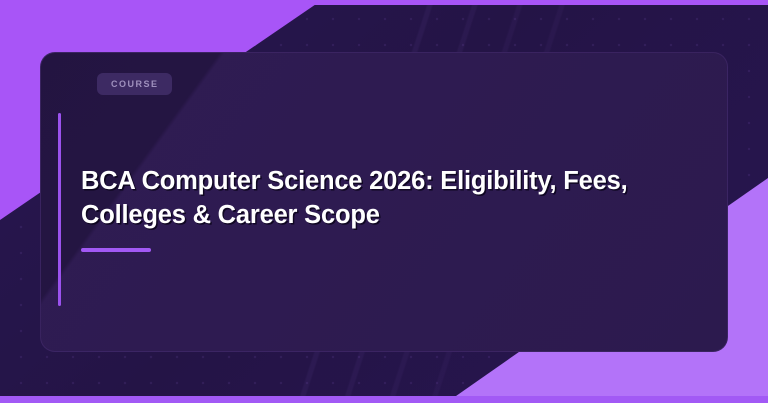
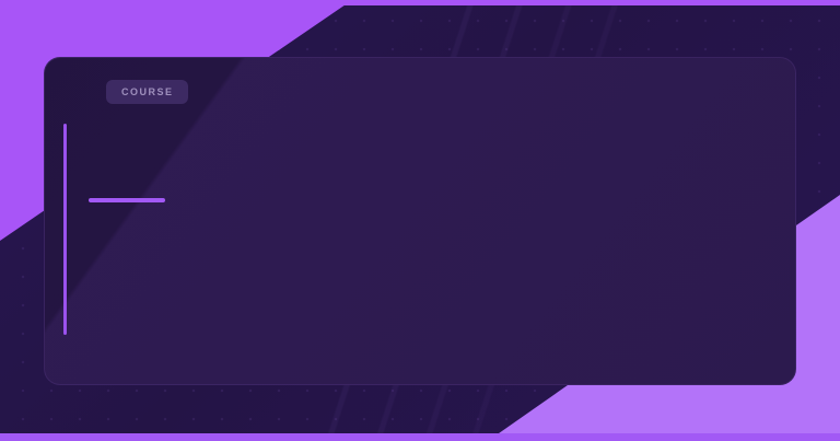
  COURSE
- BCA Computer Science 2026: Eligibility, Fees, Colleges & Career Scope
